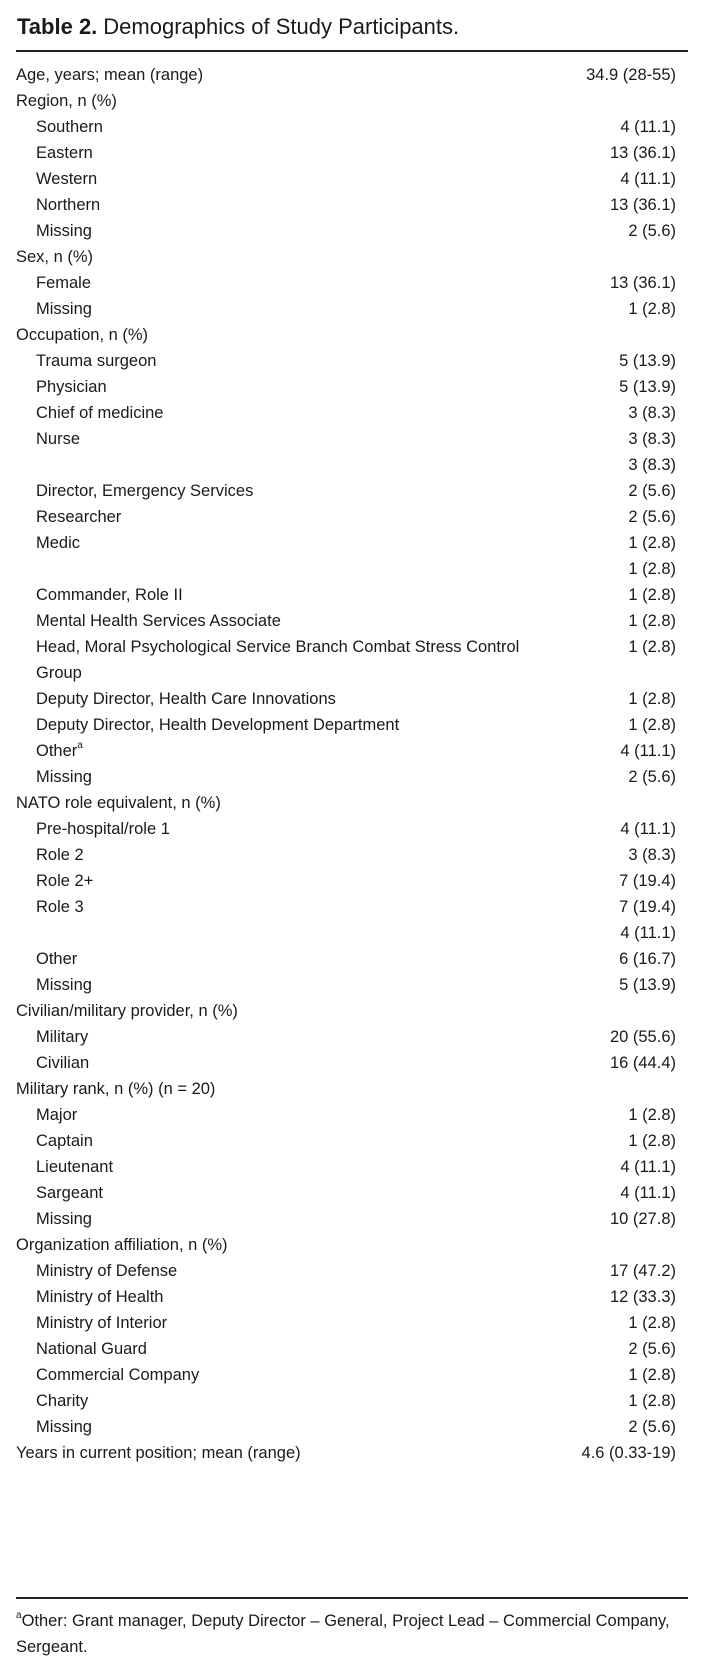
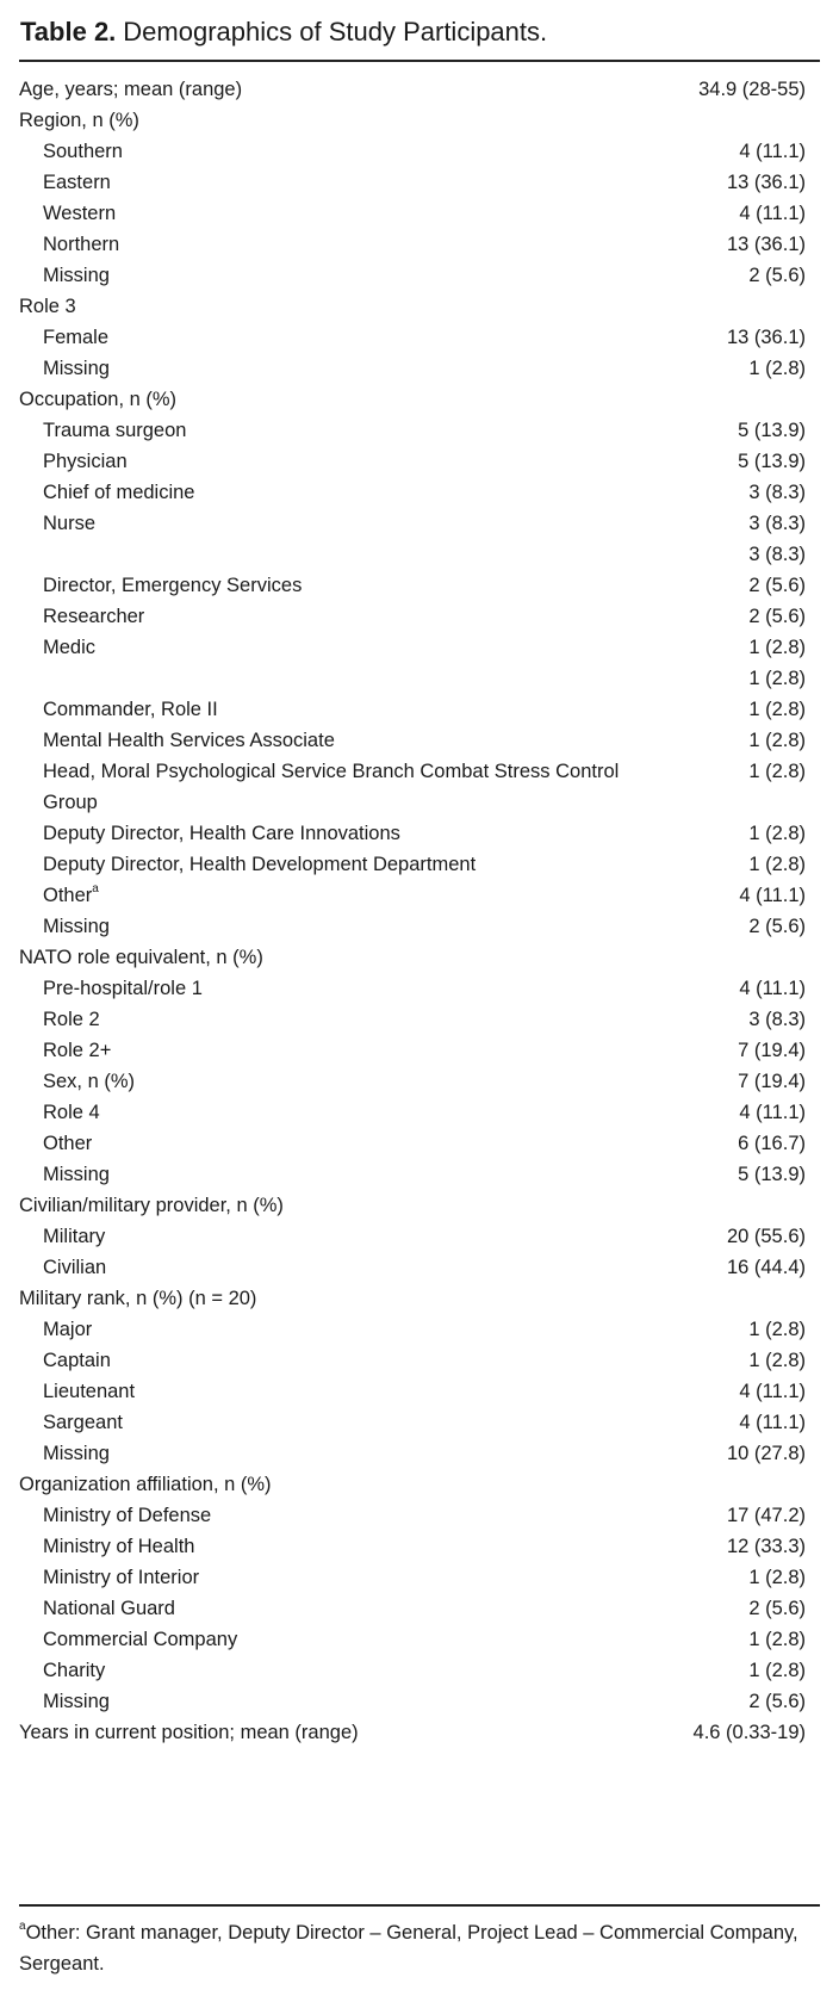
  Table 2. Demographics of Study Participants.
  Age, years; mean (range)
  34.9 (28-55)
  Region, n (%)
  Southern
  4 (11.1)
  Eastern
  13 (36.1)
  Western
  4 (11.1)
  Northern
  13 (36.1)
  Missing
  2 (5.6)
- Sex, n (%)
+ Role 3
  Female
  13 (36.1)
  Missing
  1 (2.8)
  Occupation, n (%)
  Trauma surgeon
  5 (13.9)
  Physician
  5 (13.9)
  Chief of medicine
  3 (8.3)
  Nurse
  3 (8.3)
  3 (8.3)
  Director, Emergency Services
  2 (5.6)
  Researcher
  2 (5.6)
  Medic
  1 (2.8)
  1 (2.8)
  Commander, Role II
  1 (2.8)
  Mental Health Services Associate
  1 (2.8)
  Head, Moral Psychological Service Branch Combat Stress Control Group
  1 (2.8)
  Deputy Director, Health Care Innovations
  1 (2.8)
  Deputy Director, Health Development Department
  1 (2.8)
  Othera
  4 (11.1)
  Missing
  2 (5.6)
  NATO role equivalent, n (%)
  Pre-hospital/role 1
  4 (11.1)
  Role 2
  3 (8.3)
  Role 2+
  7 (19.4)
- Role 3
+ Sex, n (%)
  7 (19.4)
+ Role 4
  4 (11.1)
  Other
  6 (16.7)
  Missing
  5 (13.9)
  Civilian/military provider, n (%)
  Military
  20 (55.6)
  Civilian
  16 (44.4)
  Military rank, n (%) (n = 20)
  Major
  1 (2.8)
  Captain
  1 (2.8)
  Lieutenant
  4 (11.1)
  Sargeant
  4 (11.1)
  Missing
  10 (27.8)
  Organization affiliation, n (%)
  Ministry of Defense
  17 (47.2)
  Ministry of Health
  12 (33.3)
  Ministry of Interior
  1 (2.8)
  National Guard
  2 (5.6)
  Commercial Company
  1 (2.8)
  Charity
  1 (2.8)
  Missing
  2 (5.6)
  Years in current position; mean (range)
  4.6 (0.33-19)
  aOther: Grant manager, Deputy Director – General, Project Lead – Commercial Company, Sergeant.
